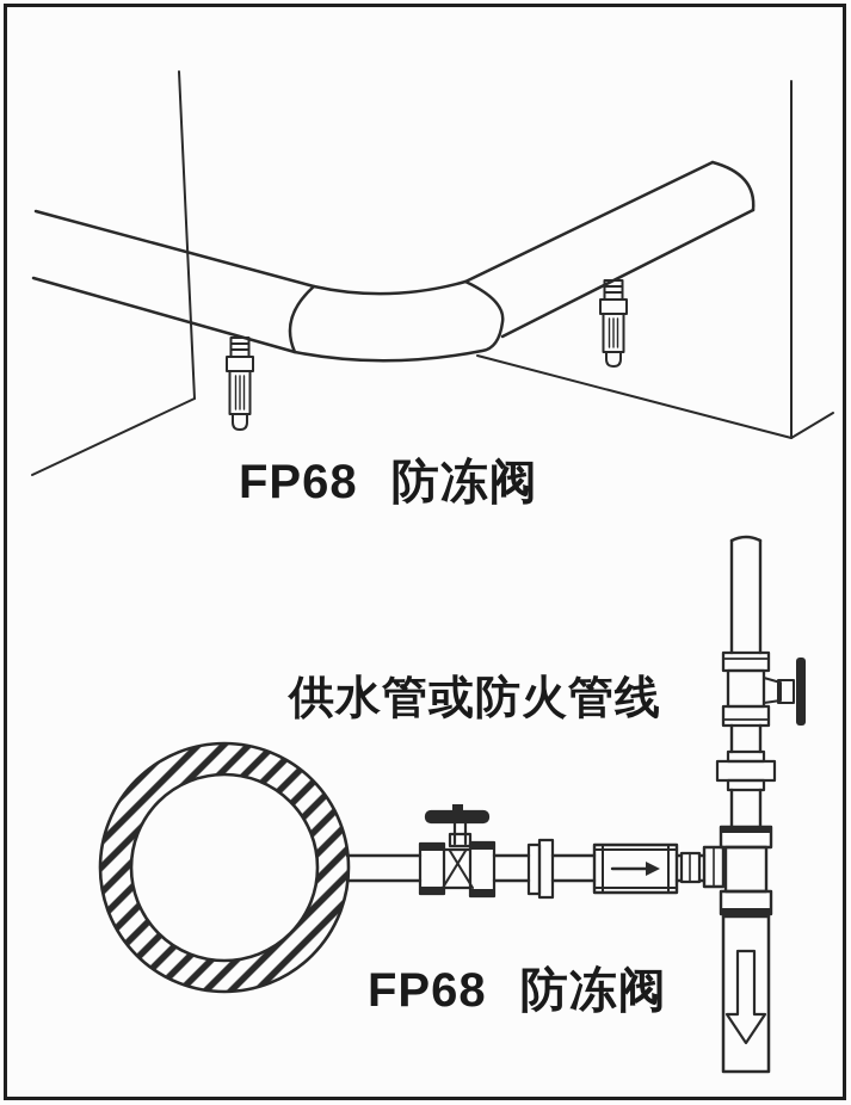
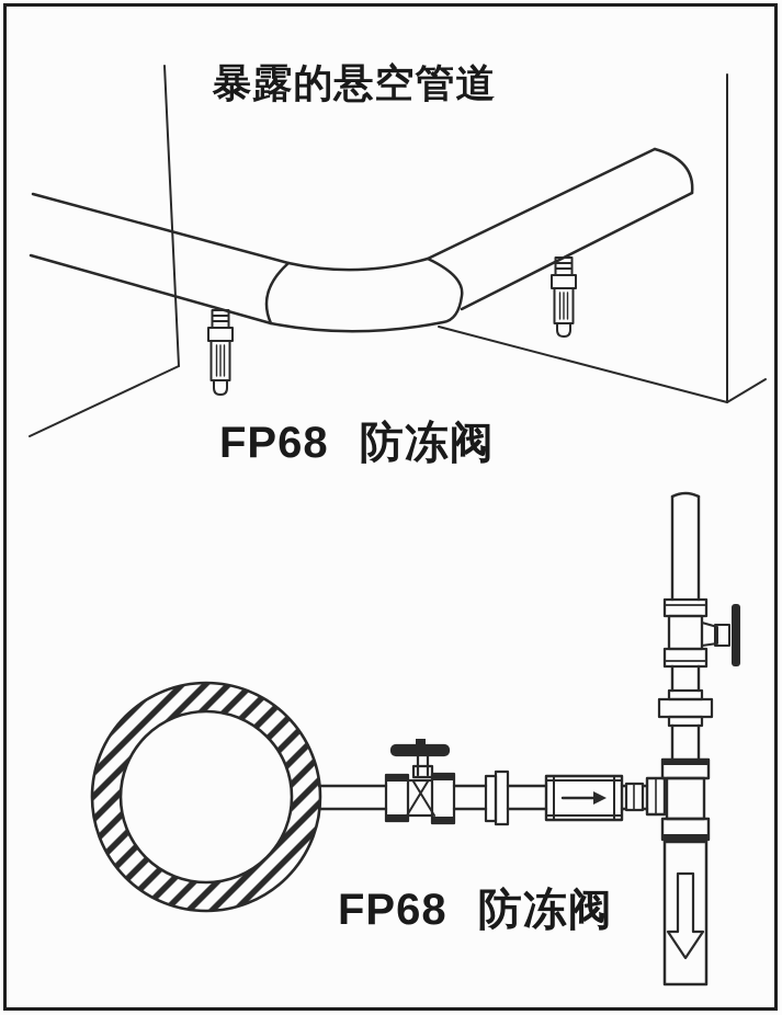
+ 暴露的悬空管道
  FP68 防冻阀
- 供水管或防火管线
  FP68 防冻阀
